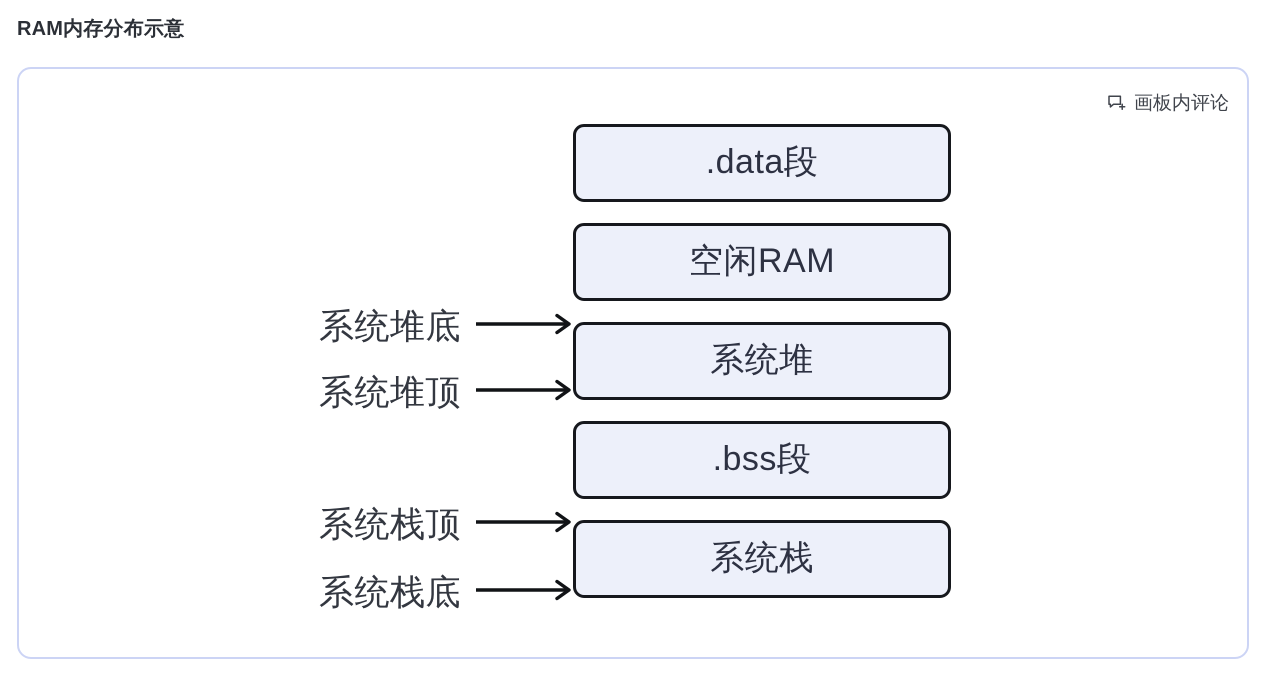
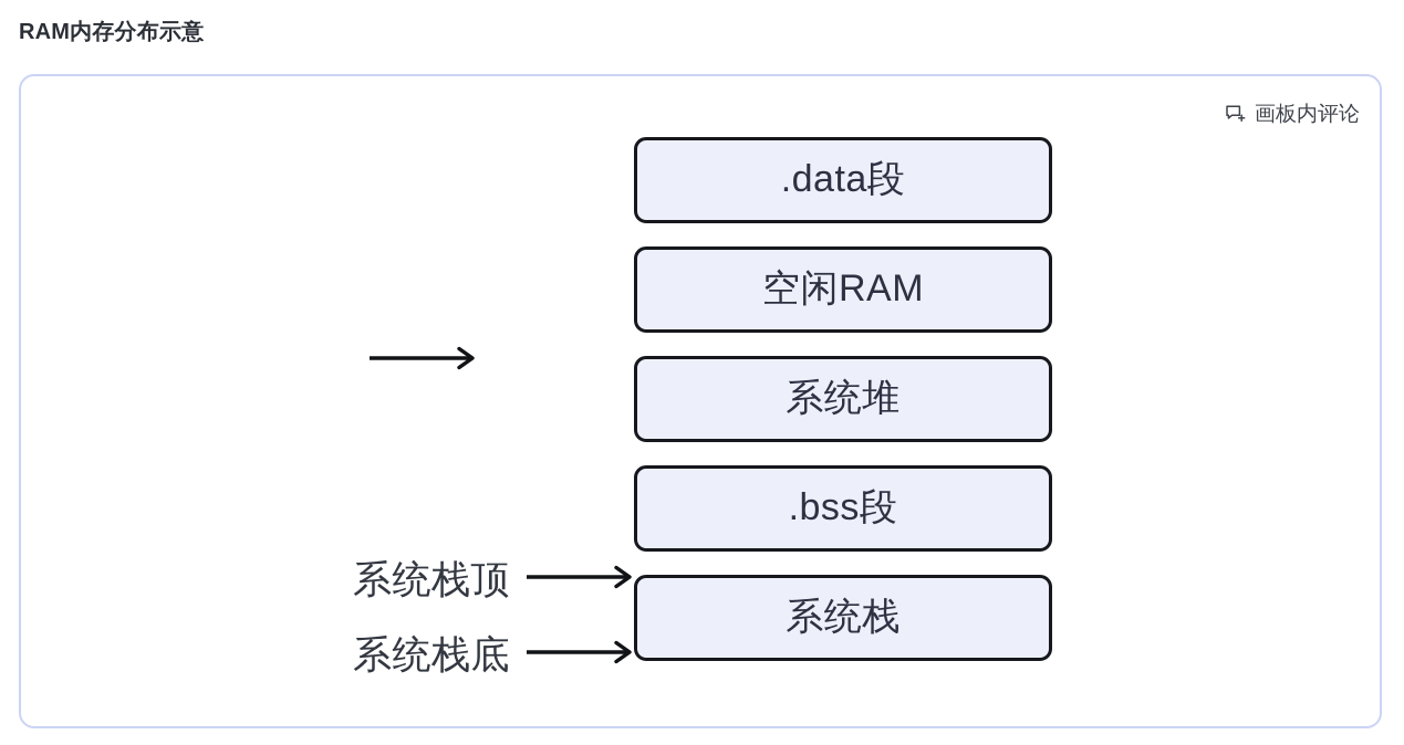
  RAM内存分布示意
  画板内评论
  .data段
  空闲RAM
  系统堆
  .bss段
  系统栈
- 系统堆底
- 系统堆顶
  系统栈顶
  系统栈底
